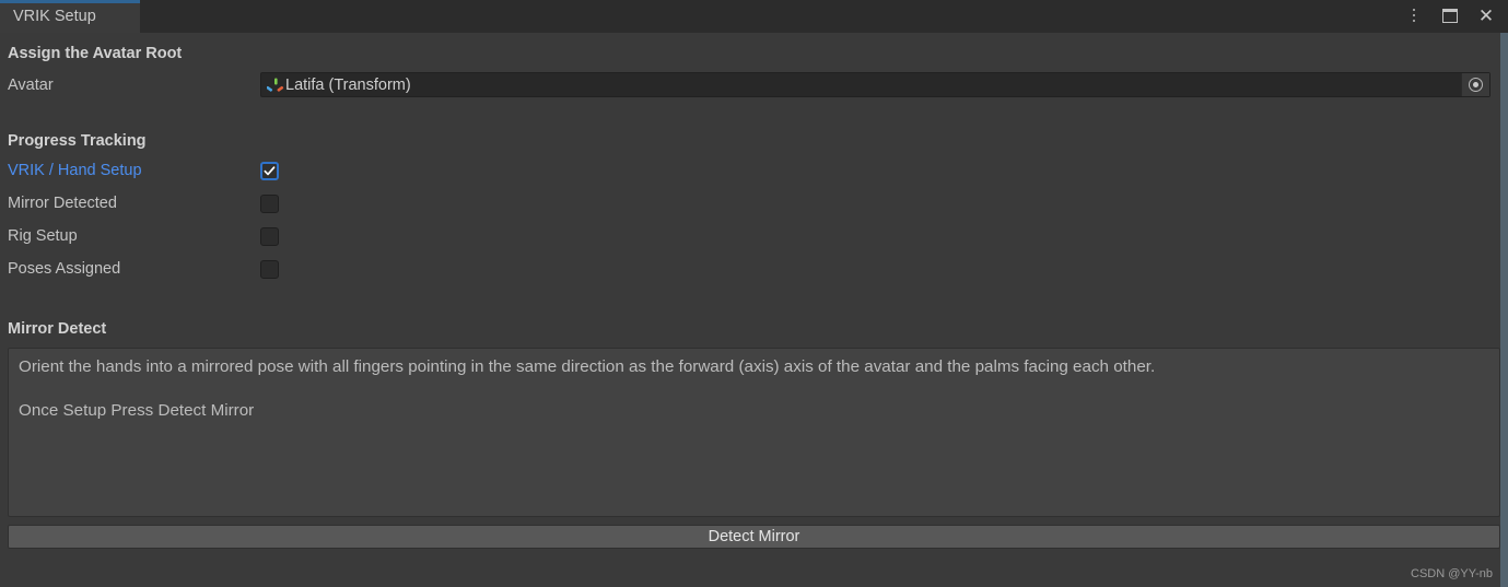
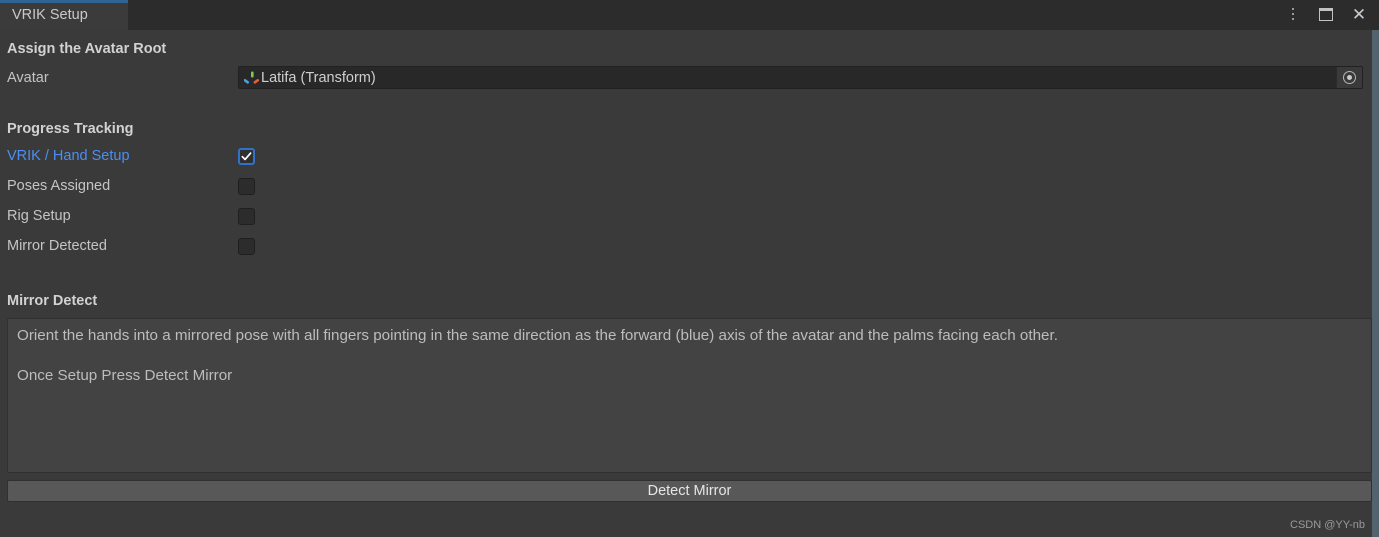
  VRIK Setup
  ✕
  Assign the Avatar Root
  Avatar
  Latifa (Transform)
  Progress Tracking
  VRIK / Hand Setup
- Mirror Detected
+ Poses Assigned
  Rig Setup
- Poses Assigned
+ Mirror Detected
  Mirror Detect
- Orient the hands into a mirrored pose with all fingers pointing in the same direction as the forward (axis) axis of the avatar and the palms facing each other.
+ Orient the hands into a mirrored pose with all fingers pointing in the same direction as the forward (blue) axis of the avatar and the palms facing each other.
  Once Setup Press Detect Mirror
  Detect Mirror
  CSDN @YY-nb
